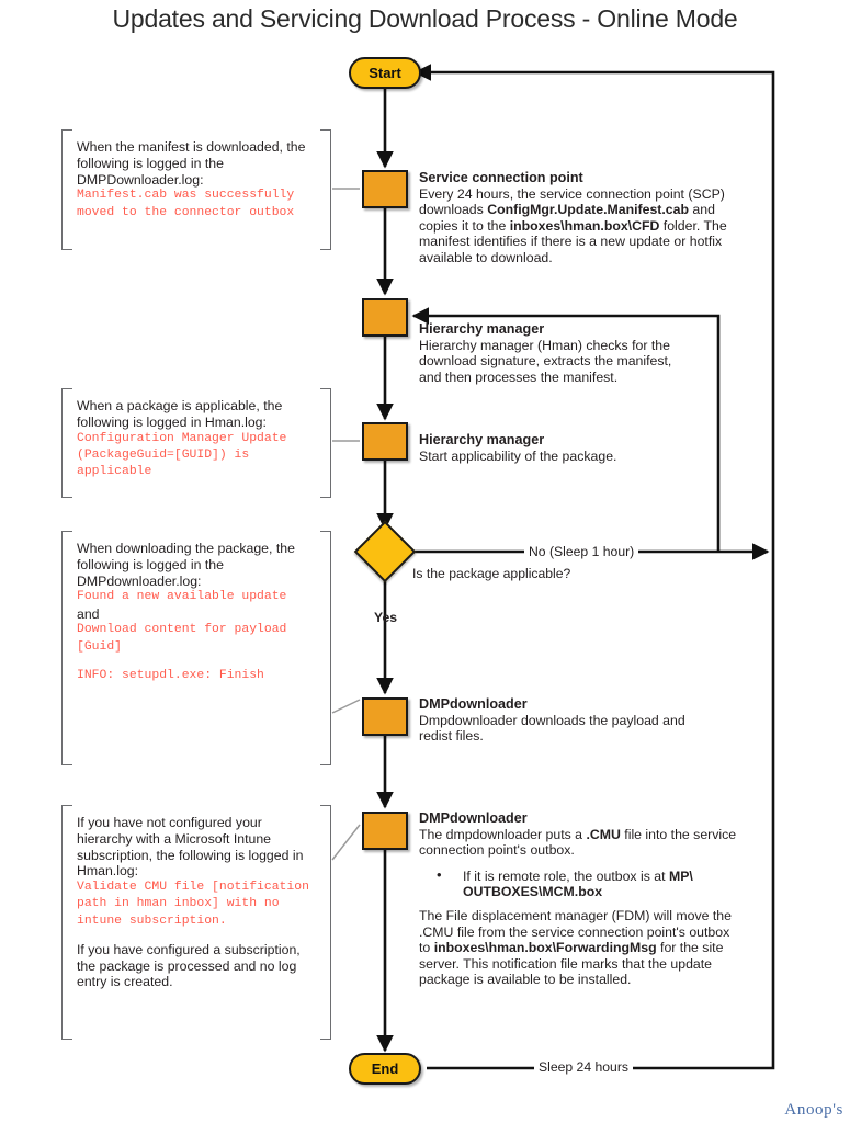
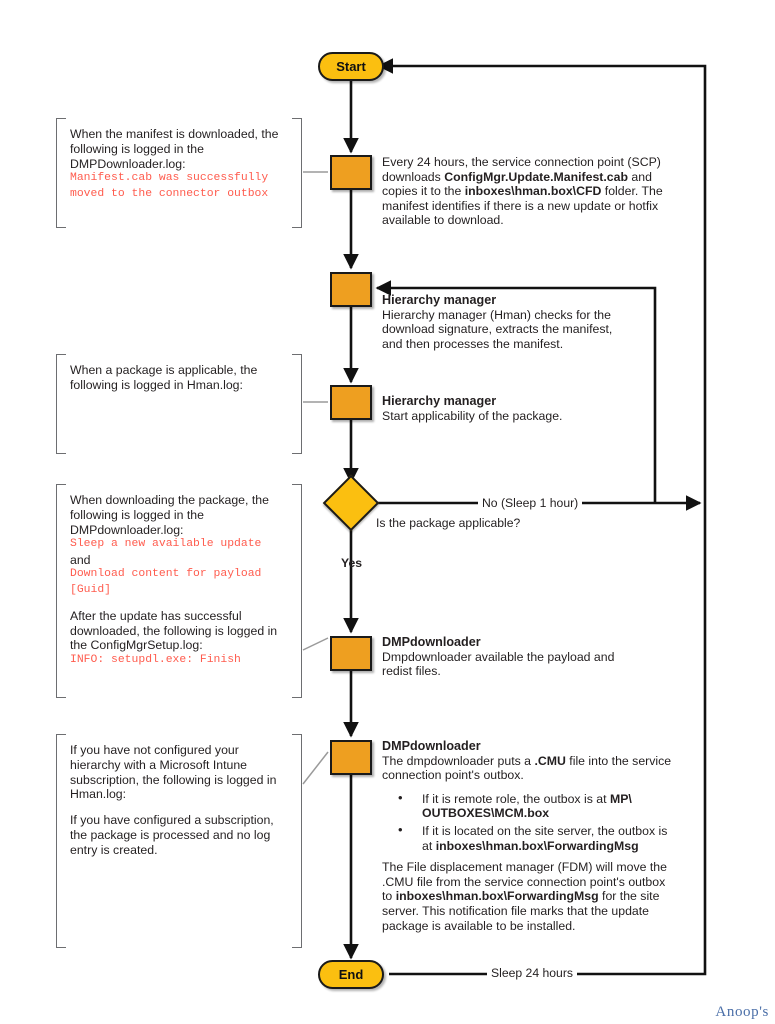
- Updates and Servicing Download Process - Online Mode
  Start
  End
  No (Sleep 1 hour)
  Is the package applicable?
  Yes
  Sleep 24 hours
- Service connection point
  Every 24 hours, the service connection point (SCP) downloads ConfigMgr.Update.Manifest.cab and copies it to the inboxes\hman.box\CFD folder. The manifest identifies if there is a new update or hotfix available to download.
  Hierarchy manager
  Hierarchy manager (Hman) checks for the download signature, extracts the manifest, and then processes the manifest.
  Hierarchy manager
  Start applicability of the package.
  DMPdownloader
- Dmpdownloader downloads the payload and redist files.
+ Dmpdownloader available the payload and redist files.
  DMPdownloader
  The dmpdownloader puts a .CMU file into the service connection point's outbox.
  If it is remote role, the outbox is at MP\ OUTBOXES\MCM.box
+ If it is located on the site server, the outbox is at inboxes\hman.box\ForwardingMsg
  The File displacement manager (FDM) will move the .CMU file from the service connection point's outbox to inboxes\hman.box\ForwardingMsg for the site server. This notification file marks that the update package is available to be installed.
  When the manifest is downloaded, the following is logged in the DMPDownloader.log:
  Manifest.cab was successfully moved to the connector outbox
  When a package is applicable, the following is logged in Hman.log:
- Configuration Manager Update (PackageGuid=[GUID]) is applicable
  When downloading the package, the following is logged in the DMPdownloader.log:
- Found a new available update
+ Sleep a new available update
  and
  Download content for payload [Guid]
+ After the update has successful downloaded, the following is logged in the ConfigMgrSetup.log:
  INFO: setupdl.exe: Finish
  If you have not configured your hierarchy with a Microsoft Intune subscription, the following is logged in Hman.log:
- Validate CMU file [notification path in hman inbox] with no intune subscription.
  If you have configured a subscription, the package is processed and no log entry is created.
  Anoop's
